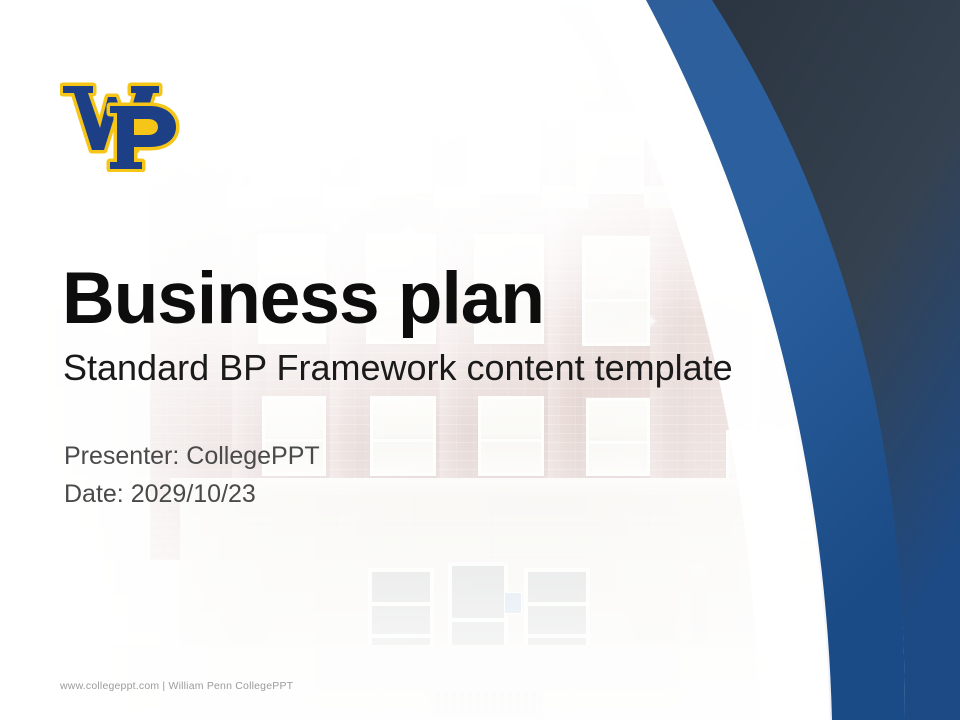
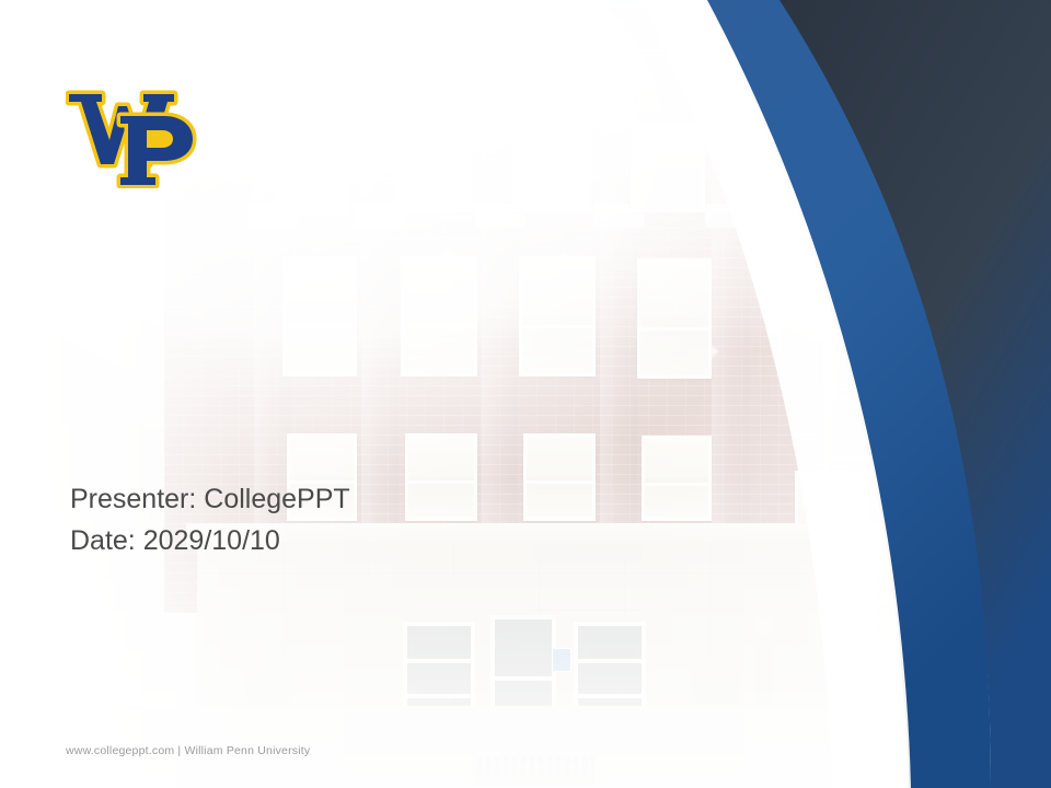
- Business plan
- Standard BP Framework content template
  Presenter: CollegePPT
- Date: 2029/10/23
+ Date: 2029/10/10
- www.collegeppt.com | William Penn CollegePPT
+ www.collegeppt.com | William Penn University
